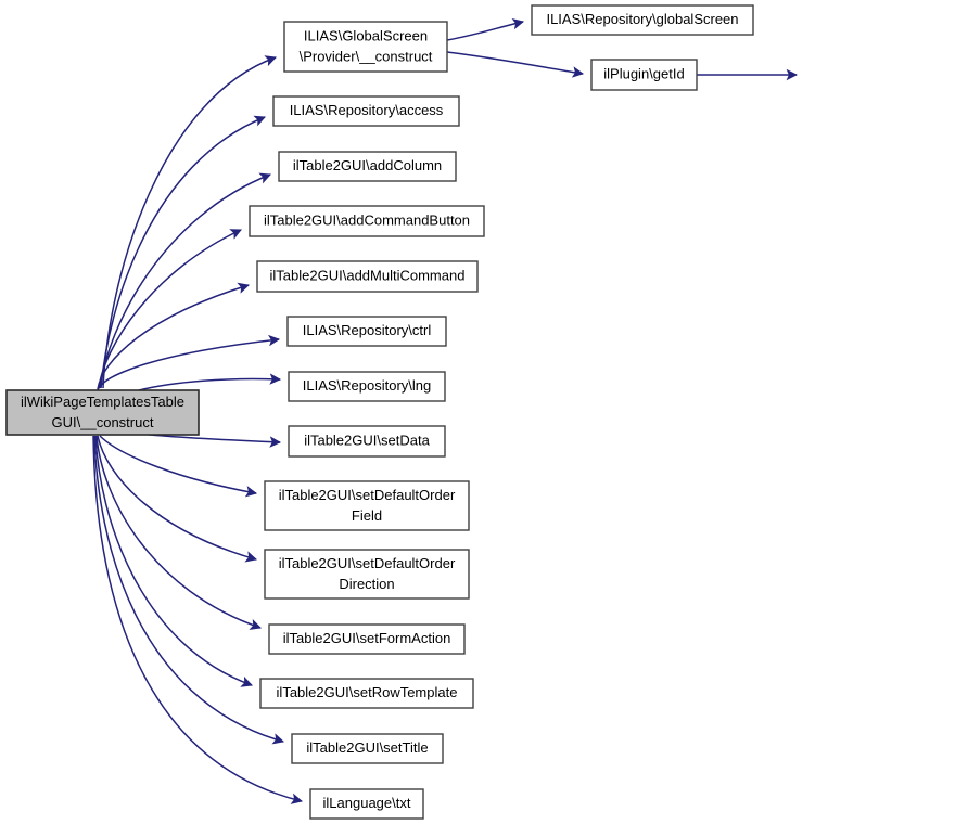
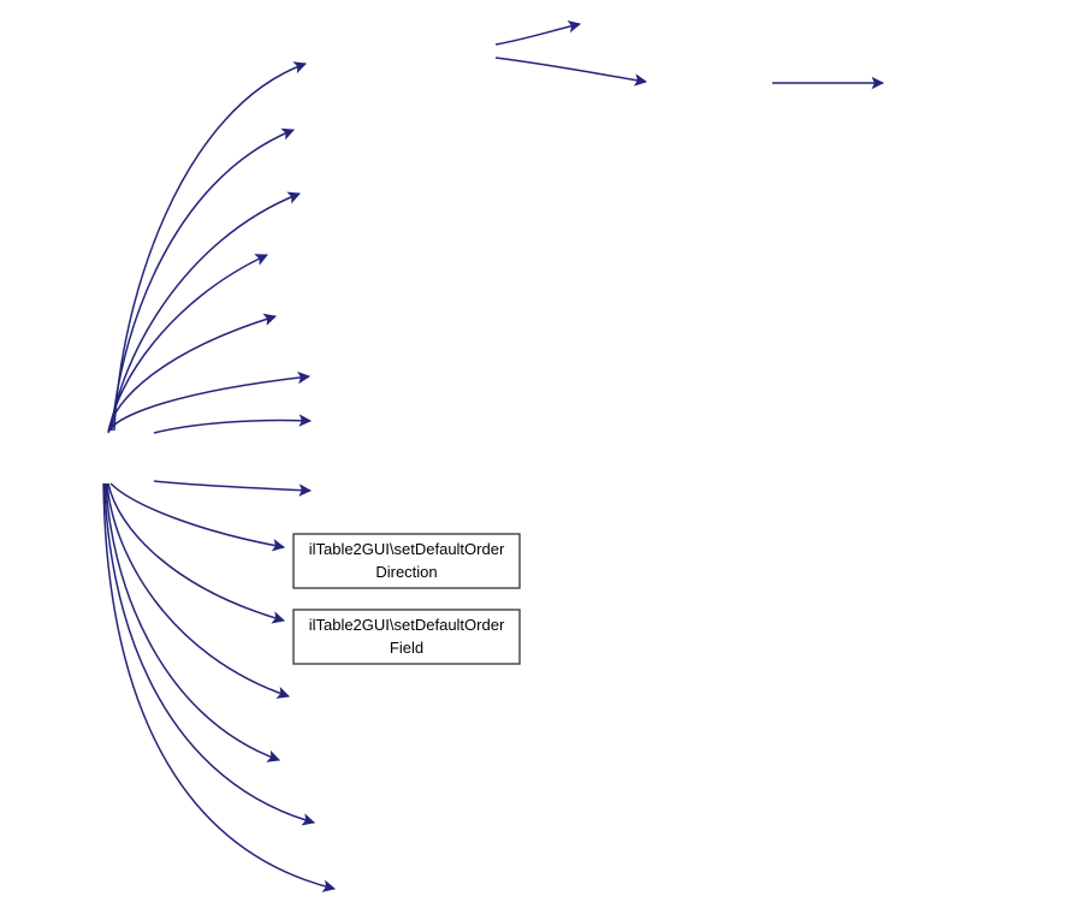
- ilWikiPageTemplatesTable
- GUI\__construct
- ILIAS\GlobalScreen
- \Provider\__construct
- ILIAS\Repository\globalScreen
- ilPlugin\getId
- ILIAS\Repository\access
- ilTable2GUI\addColumn
- ilTable2GUI\addCommandButton
- ilTable2GUI\addMultiCommand
- ILIAS\Repository\ctrl
- ILIAS\Repository\lng
- ilTable2GUI\setData
  ilTable2GUI\setDefaultOrder
- Field
+ Direction
  ilTable2GUI\setDefaultOrder
- Direction
+ Field
- ilTable2GUI\setFormAction
- ilTable2GUI\setRowTemplate
- ilTable2GUI\setTitle
- ilLanguage\txt
